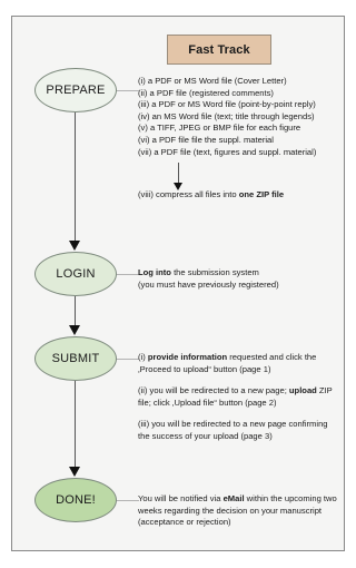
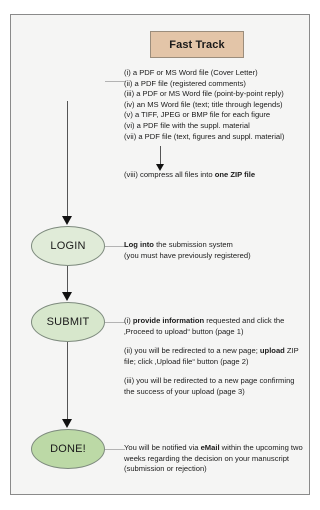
  Fast Track
- PREPARE
  LOGIN
  SUBMIT
  DONE!
  (i) a PDF or MS Word file (Cover Letter)
  (ii) a PDF file (registered comments)
  (iii) a PDF or MS Word file (point-by-point reply)
  (iv) an MS Word file (text; title through legends)
  (v) a TIFF, JPEG or BMP file for each figure
- (vi) a PDF file file the suppl. material
+ (vi) a PDF file with the suppl. material
  (vii) a PDF file (text, figures and suppl. material)
  (viii) compress all files into one ZIP file
  Log into the submission system
  (you must have previously registered)
  (i) provide information requested and click the ‚Proceed to upload“ button (page 1)
  (ii) you will be redirected to a new page; upload ZIP file; click ‚Upload file“ button (page 2)
  (iii) you will be redirected to a new page confirming the success of your upload (page 3)
- You will be notified via eMail within the upcoming two weeks regarding the decision on your manuscript (acceptance or rejection)
+ You will be notified via eMail within the upcoming two weeks regarding the decision on your manuscript (submission or rejection)
